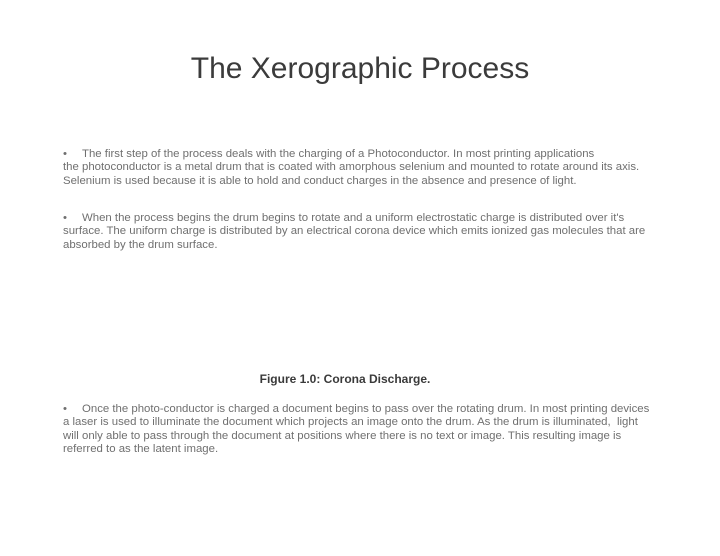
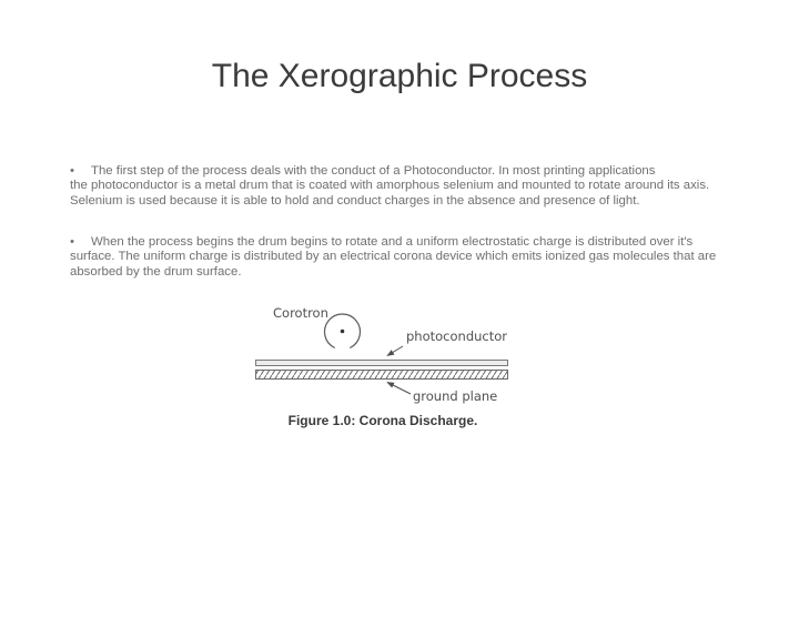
  The Xerographic Process
- • The first step of the process deals with the charging of a Photoconductor. In most printing applications the photoconductor is a metal drum that is coated with amorphous selenium and mounted to rotate around its axis. Selenium is used because it is able to hold and conduct charges in the absence and presence of light.
+ • The first step of the process deals with the conduct of a Photoconductor. In most printing applications the photoconductor is a metal drum that is coated with amorphous selenium and mounted to rotate around its axis. Selenium is used because it is able to hold and conduct charges in the absence and presence of light.
  • When the process begins the drum begins to rotate and a uniform electrostatic charge is distributed over it's surface. The uniform charge is distributed by an electrical corona device which emits ionized gas molecules that are absorbed by the drum surface.
+ Corotron
+ photoconductor
+ ground plane
  Figure 1.0: Corona Discharge.
- • Once the photo-conductor is charged a document begins to pass over the rotating drum. In most printing devices a laser is used to illuminate the document which projects an image onto the drum. As the drum is illuminated, light will only able to pass through the document at positions where there is no text or image. This resulting image is referred to as the latent image.
